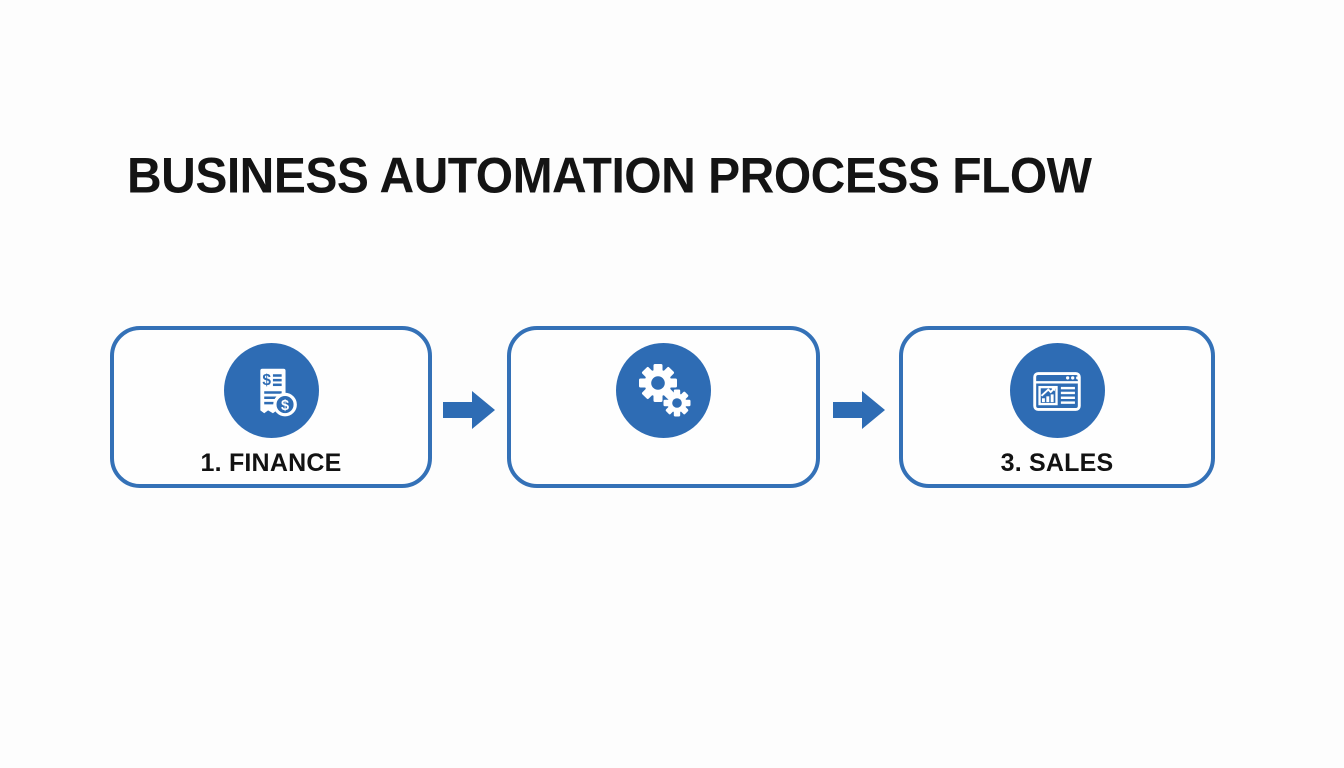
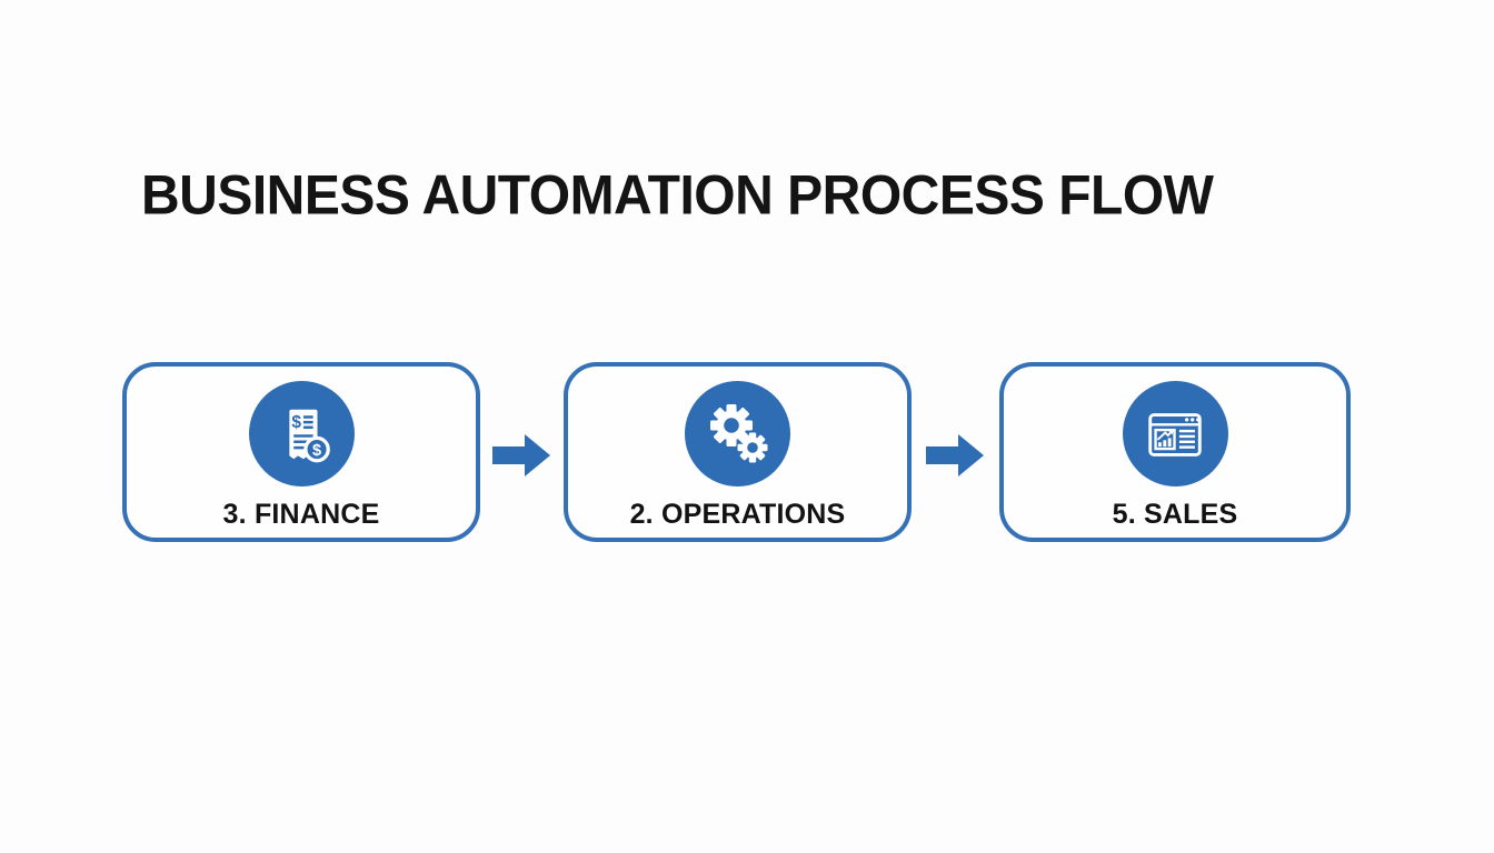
  BUSINESS AUTOMATION PROCESS FLOW
  $
  $
- 1. FINANCE
+ 3. FINANCE
+ 2. OPERATIONS
- 3. SALES
+ 5. SALES
